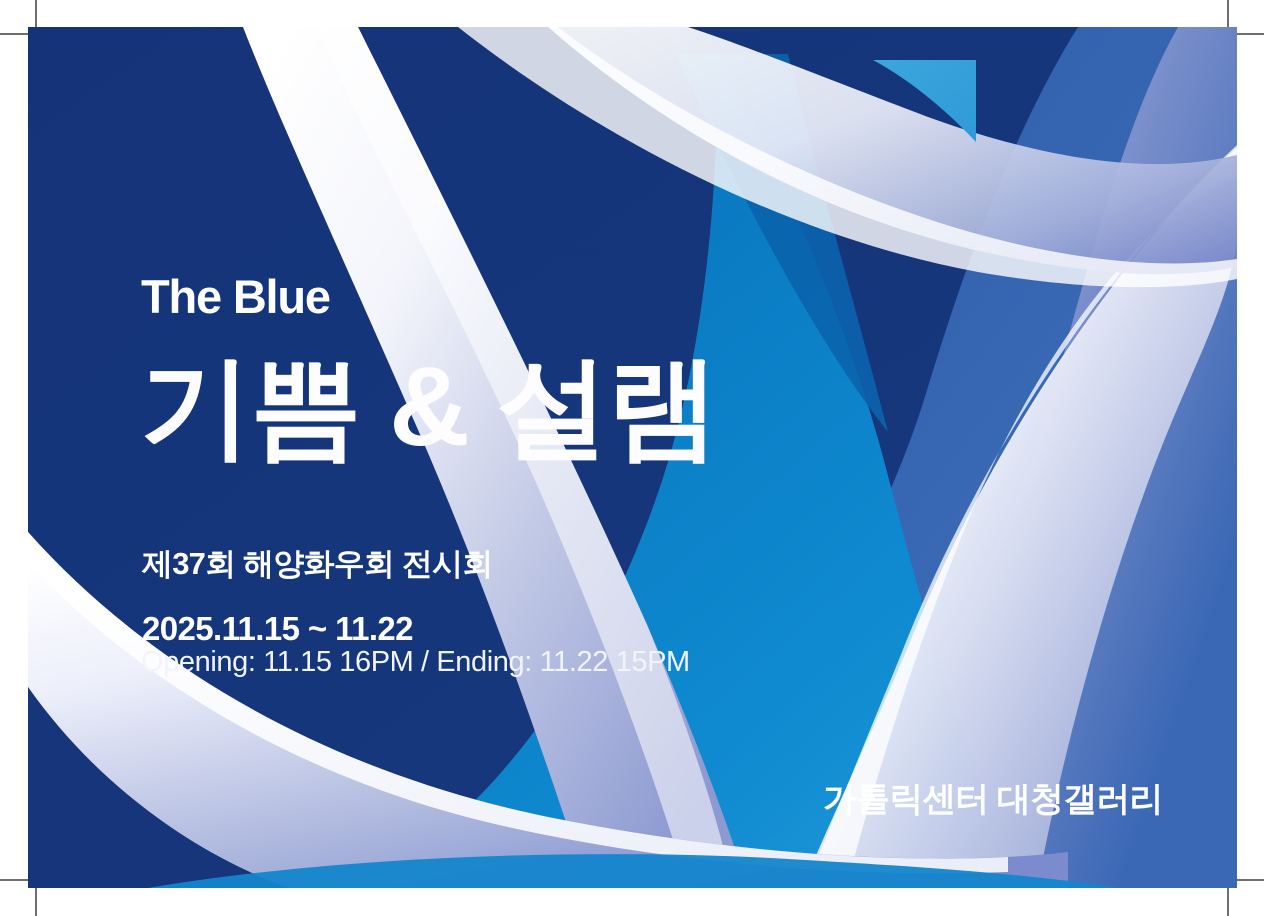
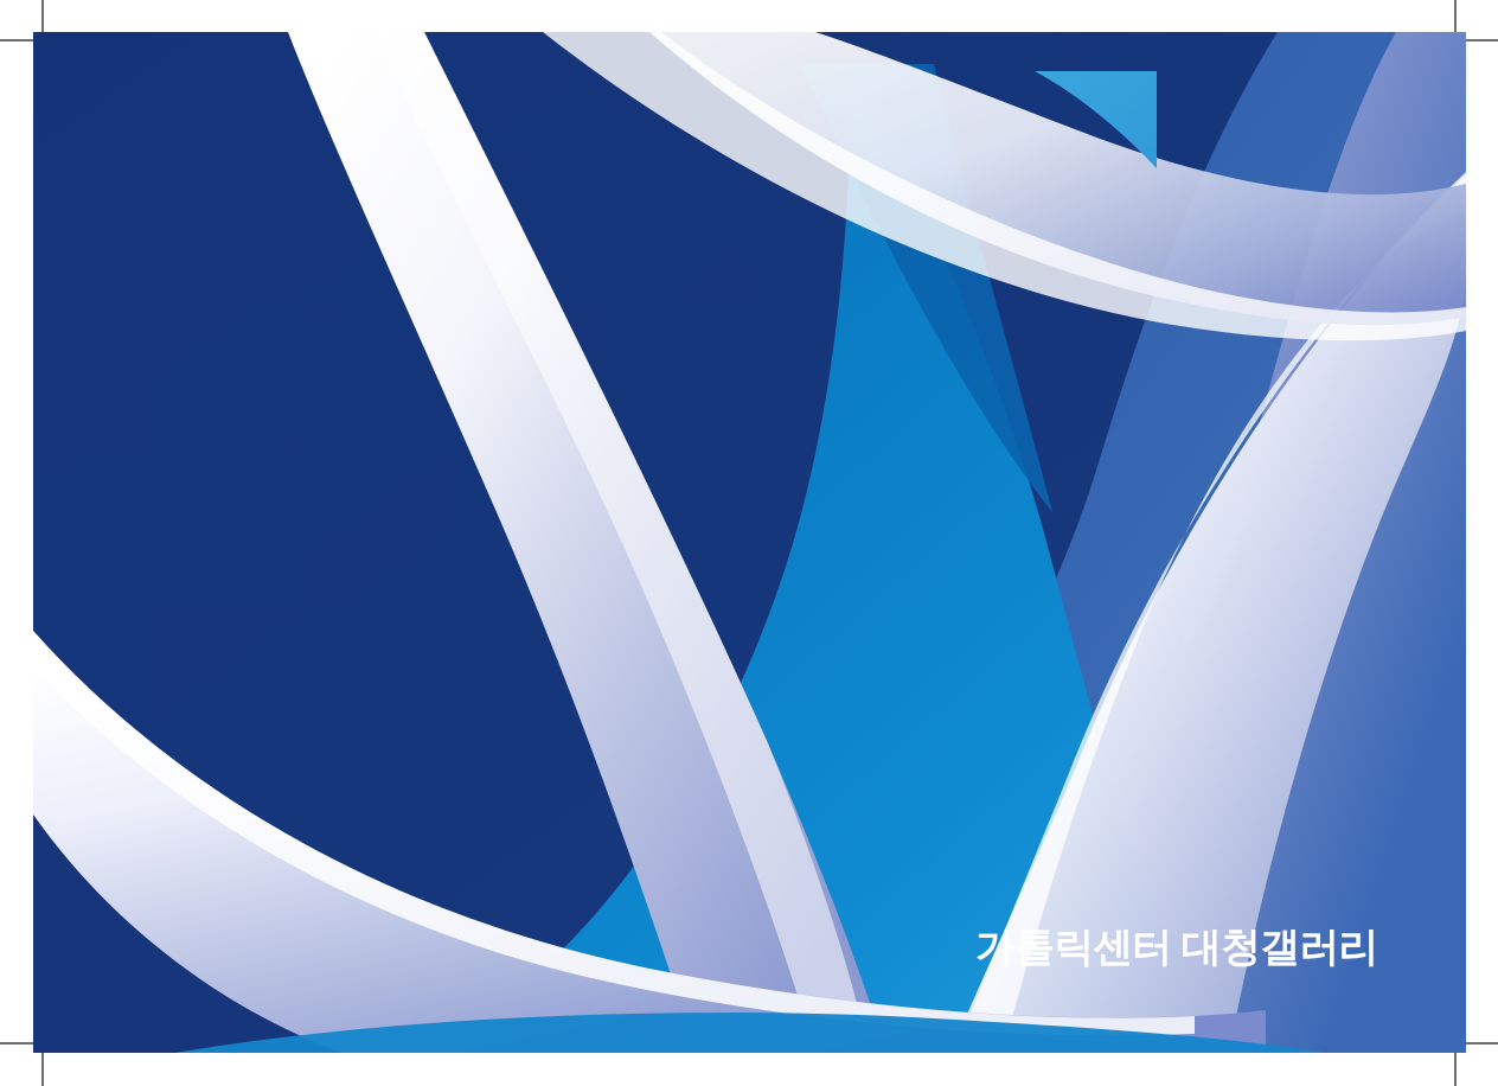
- The Blue
- 기쁨 & 설램
- 제37회 해양화우회 전시회
- 2025.11.15 ~ 11.22
- Opening: 11.15 16PM / Ending: 11.22 15PM
  가톨릭센터 대청갤러리
